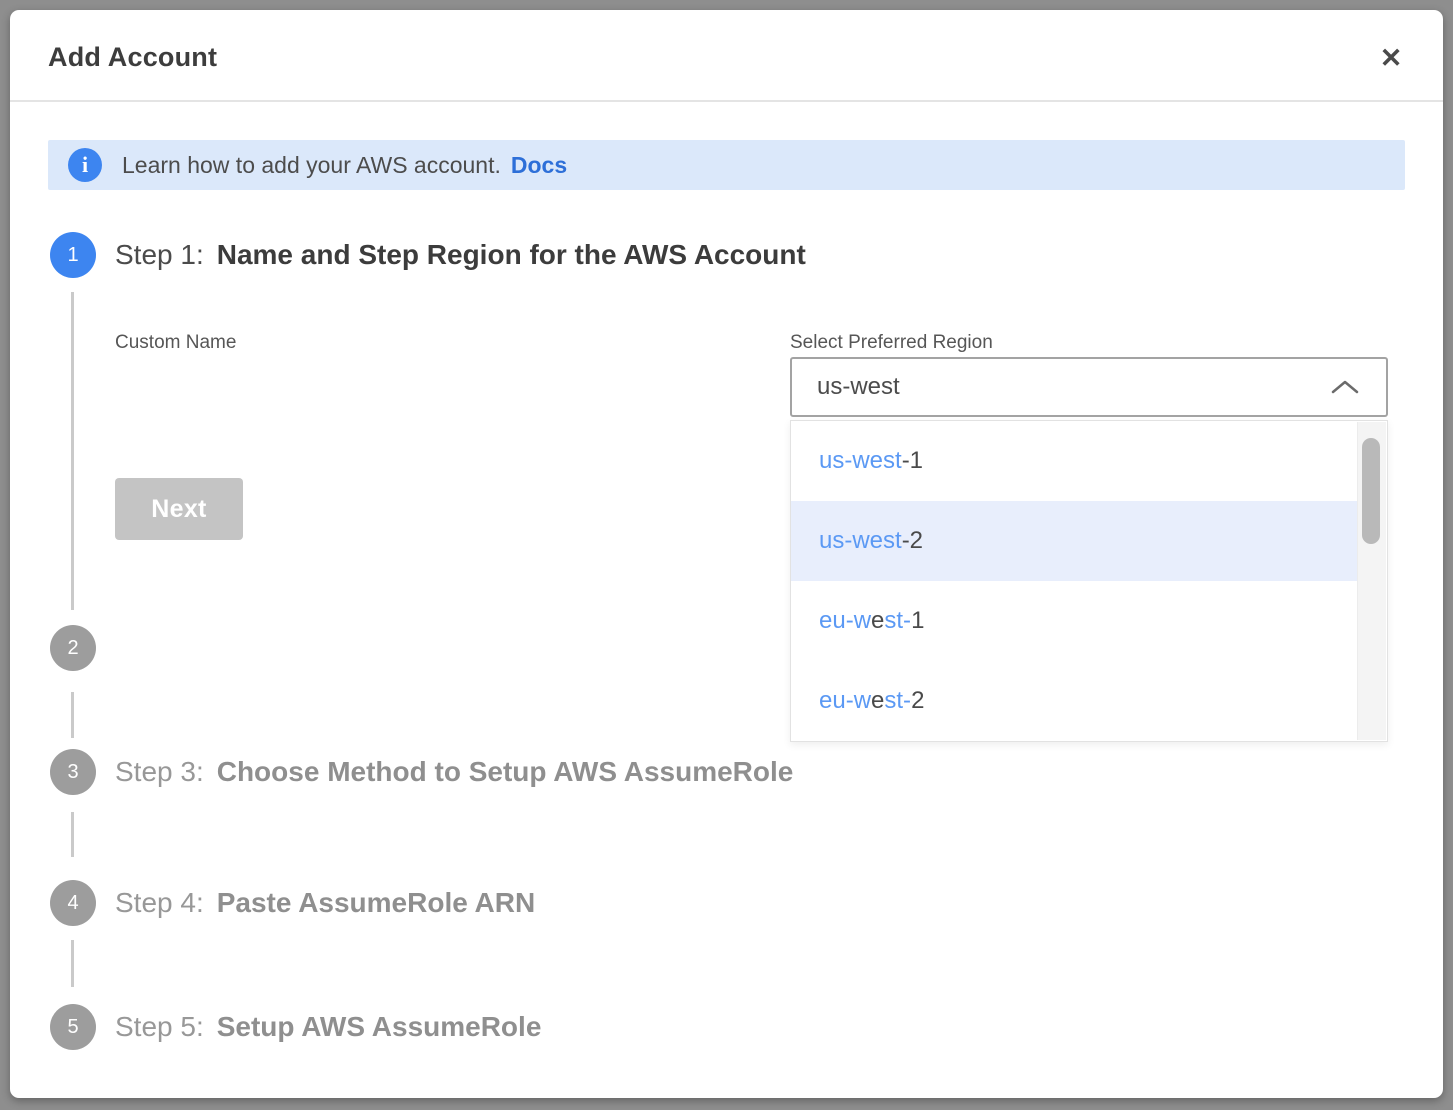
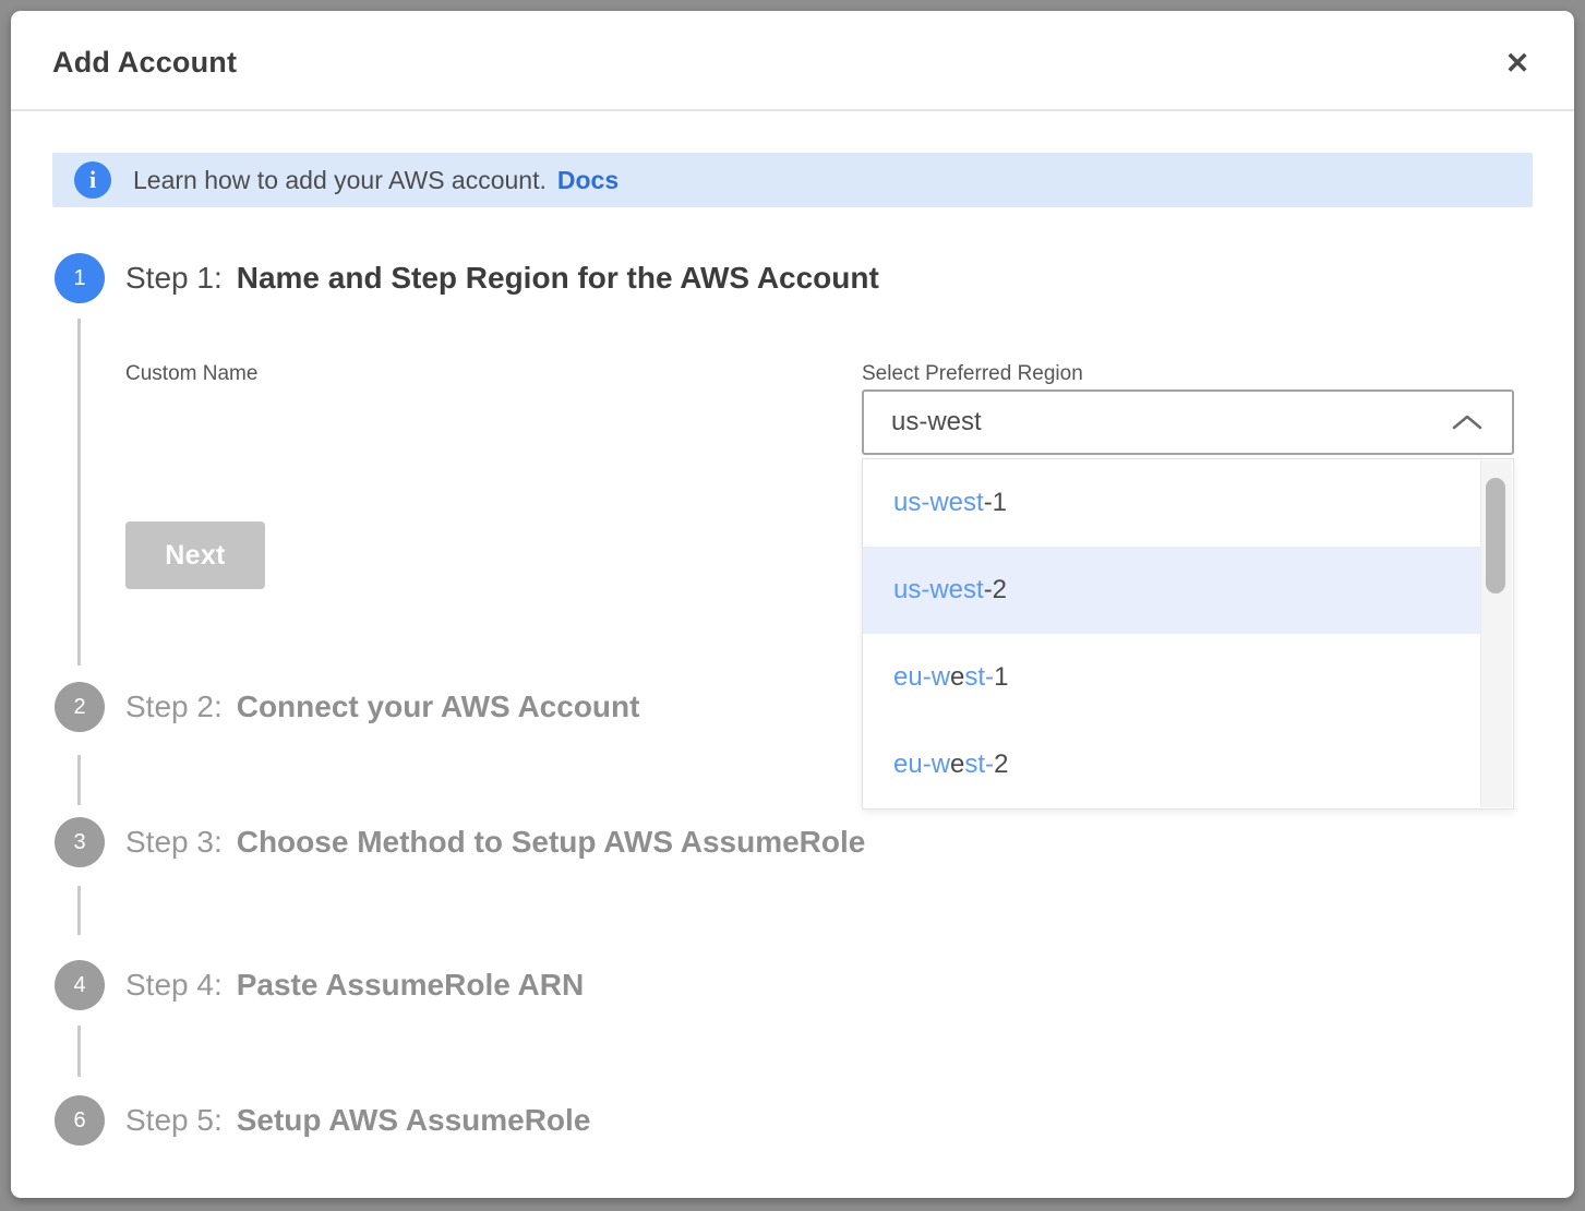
  Add Account
  ✕
  i
  Learn how to add your AWS account.
  Docs
  1
  Step 1: Name and Step Region for the AWS Account
  Custom Name
  Select Preferred Region
  us-west
  Next
  us-west
  -1
  us-west
  -2
  eu-w
  e
  st-
  1
  eu-w
  e
  st-
  2
  2
+ Step 2: Connect your AWS Account
  3
  Step 3: Choose Method to Setup AWS AssumeRole
  4
  Step 4: Paste AssumeRole ARN
- 5
+ 6
  Step 5: Setup AWS AssumeRole
